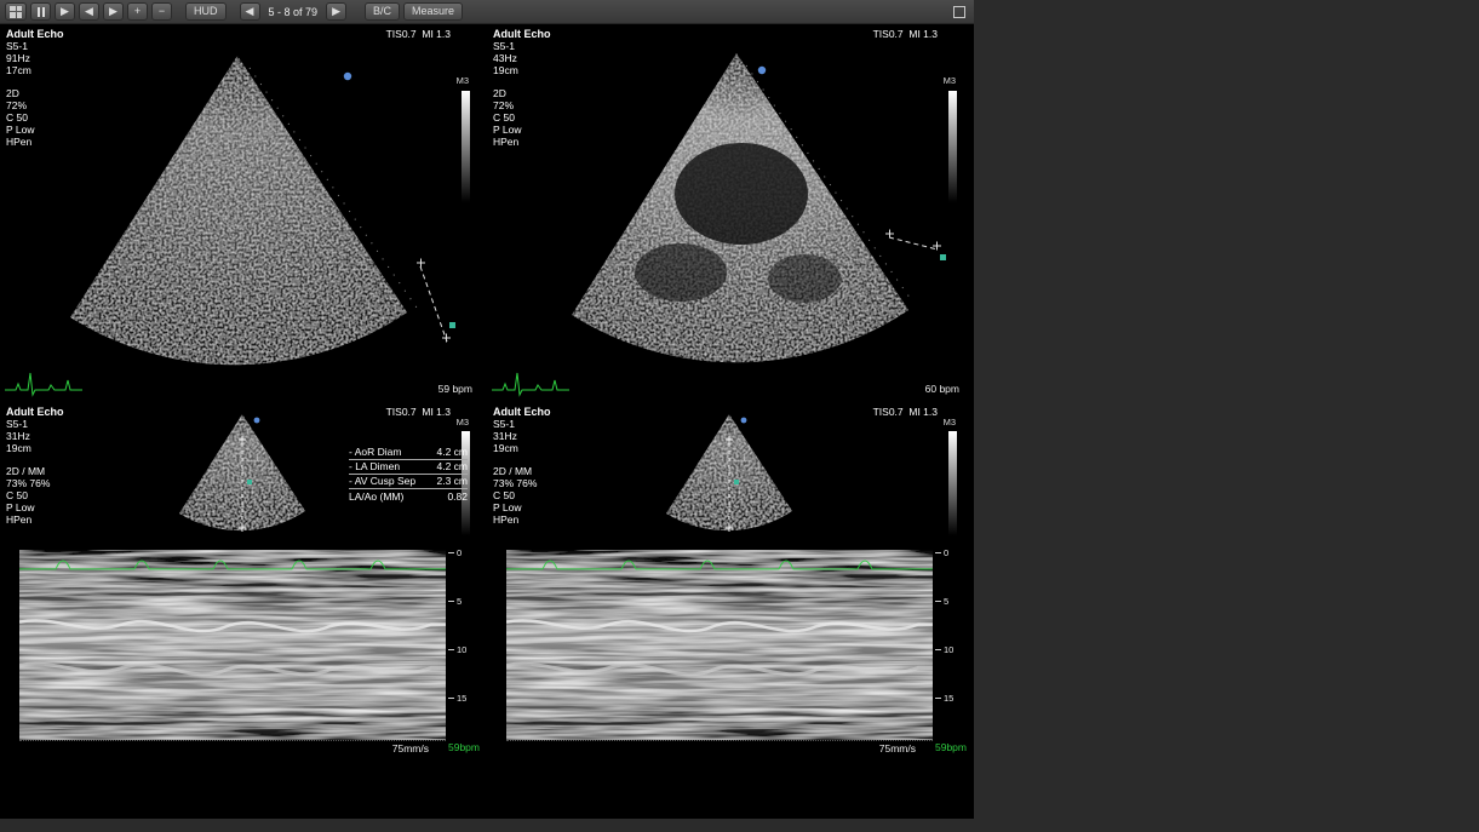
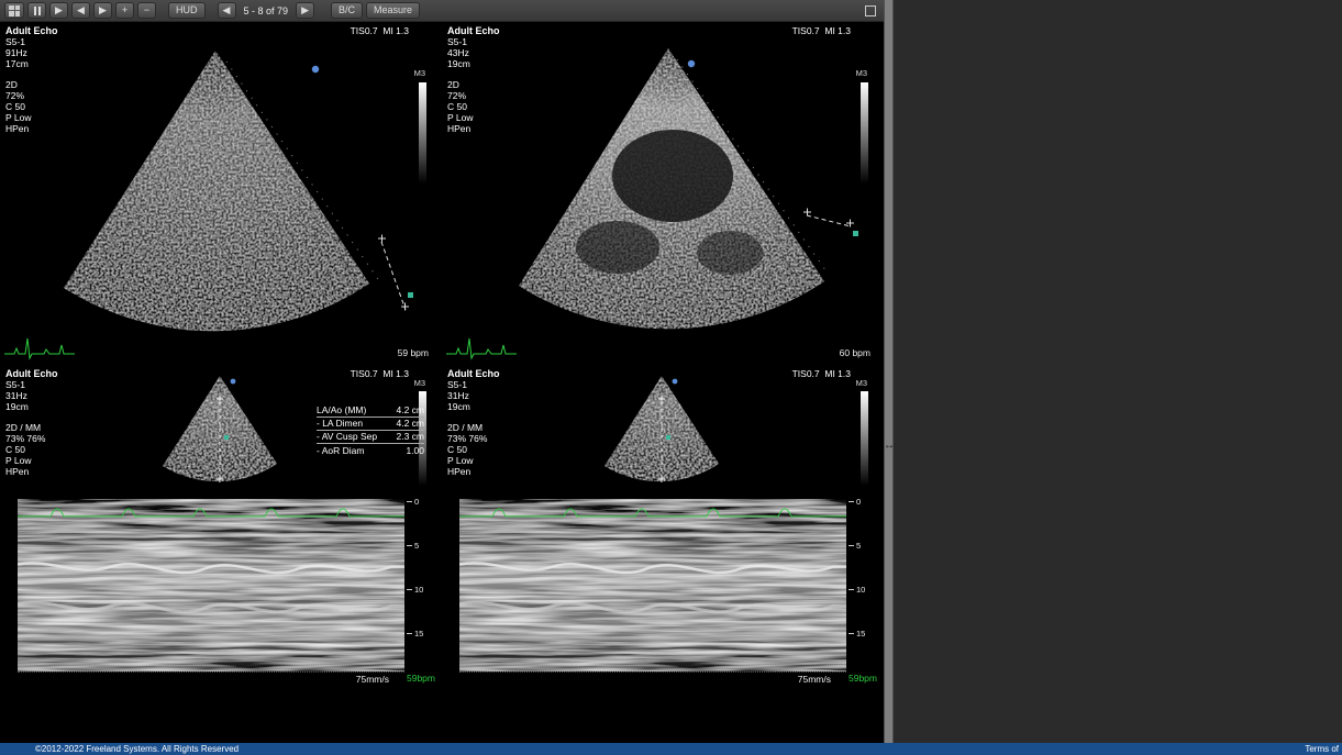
  ▶
  ◀
  ▶
  +
  −
  HUD
  ◀
  5 - 8 of 79
  ▶
  B/C
  Measure
  Adult Echo
  S5-1
  91Hz
  17cm
  2D
  72%
  C 50
  P Low
  HPen
  TIS0.7 MI 1.3
  M3
  59 bpm
  Adult Echo
  S5-1
  43Hz
  19cm
  2D
  72%
  C 50
  P Low
  HPen
  TIS0.7 MI 1.3
  M3
  60 bpm
  Adult Echo
  S5-1
  31Hz
  19cm
  2D / MM
  73% 76%
  C 50
  P Low
  HPen
  TIS0.7 MI 1.3
  M3
- - AoR Diam
+ LA/Ao (MM)
  4.2 cm
  - LA Dimen
  4.2 cm
  - AV Cusp Sep
  2.3 cm
- LA/Ao (MM)
+ - AoR Diam
- 0.82
+ 1.00
  0
  5
  10
  15
  75mm/s
  59bpm
  Adult Echo
  S5-1
  31Hz
  19cm
  2D / MM
  73% 76%
  C 50
  P Low
  HPen
  TIS0.7 MI 1.3
  M3
  0
  5
  10
  15
  75mm/s
  59bpm
+ ↔
+ ©2012-2022 Freeland Systems. All Rights Reserved
+ Terms of
